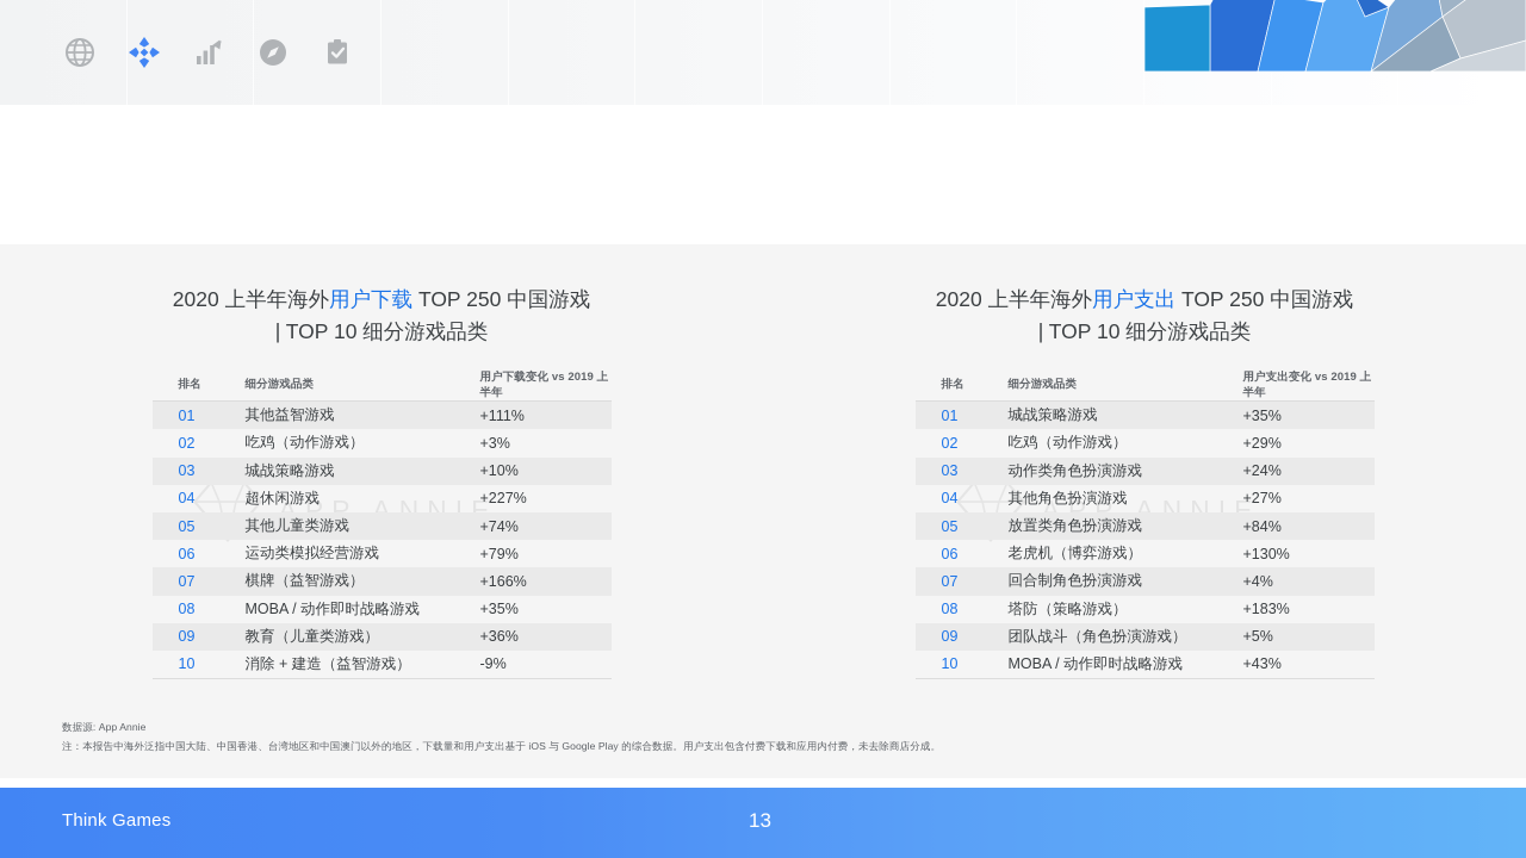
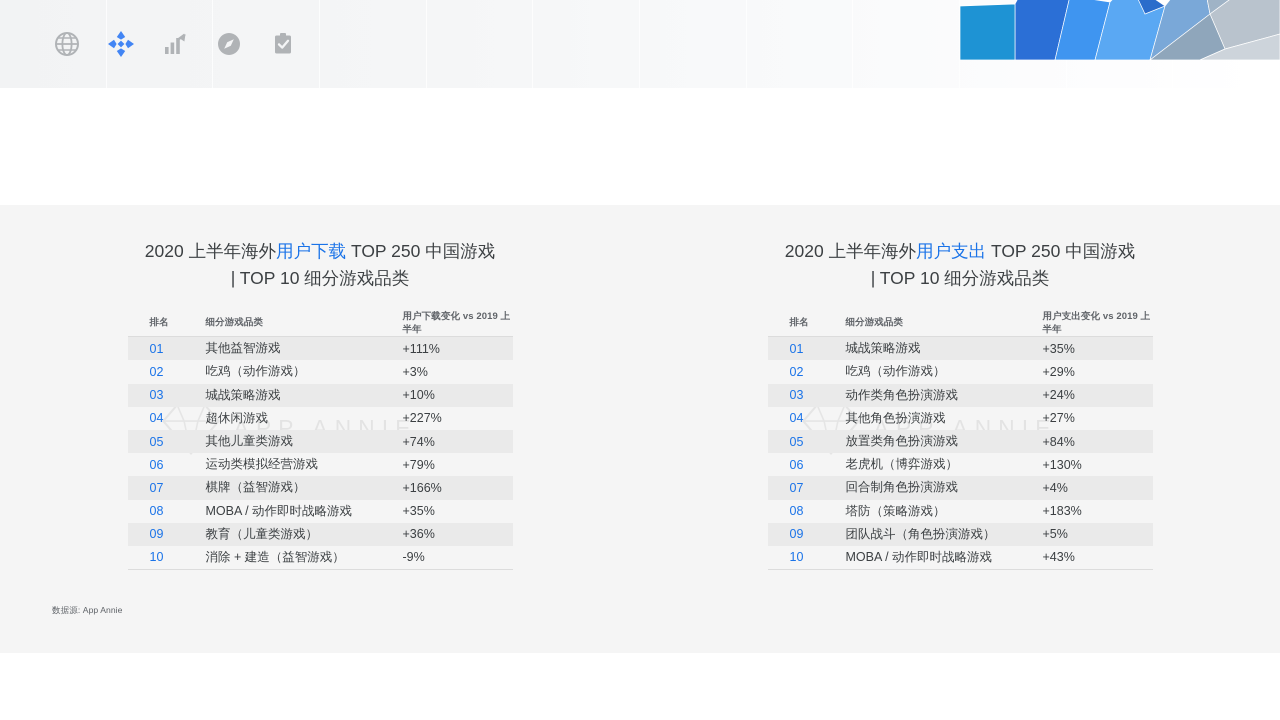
  2020 上半年海外用户下载 TOP 250 中国游戏
  | TOP 10 细分游戏品类
  APP ANNIE
  排名
  细分游戏品类
  用户下载变化 vs 2019 上半年
  01
  其他益智游戏
  +111%
  02
  吃鸡（动作游戏）
  +3%
  03
  城战策略游戏
  +10%
  04
  超休闲游戏
  +227%
  05
  其他儿童类游戏
  +74%
  06
  运动类模拟经营游戏
  +79%
  07
  棋牌（益智游戏）
  +166%
  08
  MOBA / 动作即时战略游戏
  +35%
  09
  教育（儿童类游戏）
  +36%
  10
  消除 + 建造（益智游戏）
  -9%
  2020 上半年海外用户支出 TOP 250 中国游戏
  | TOP 10 细分游戏品类
  APP ANNIE
  排名
  细分游戏品类
  用户支出变化 vs 2019 上半年
  01
  城战策略游戏
  +35%
  02
  吃鸡（动作游戏）
  +29%
  03
  动作类角色扮演游戏
  +24%
  04
  其他角色扮演游戏
  +27%
  05
  放置类角色扮演游戏
  +84%
  06
  老虎机（博弈游戏）
  +130%
  07
  回合制角色扮演游戏
  +4%
  08
  塔防（策略游戏）
  +183%
  09
  团队战斗（角色扮演游戏）
  +5%
  10
  MOBA / 动作即时战略游戏
  +43%
  数据源: App Annie
- 注：本报告中海外泛指中国大陆、中国香港、台湾地区和中国澳门以外的地区，下载量和用户支出基于 iOS 与 Google Play 的综合数据。用户支出包含付费下载和应用内付费，未去除商店分成。
- Think Games
- 13
